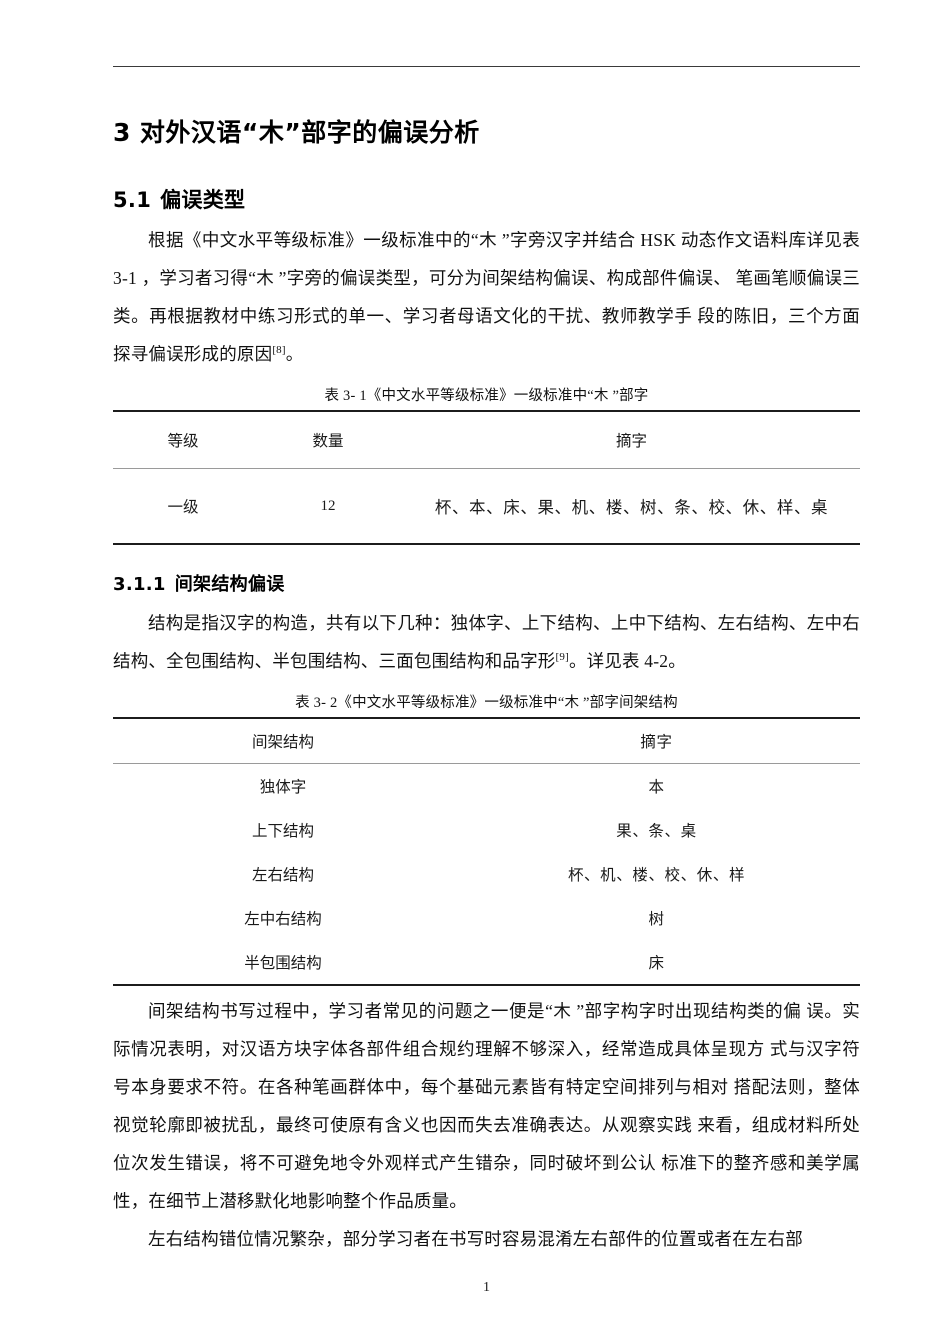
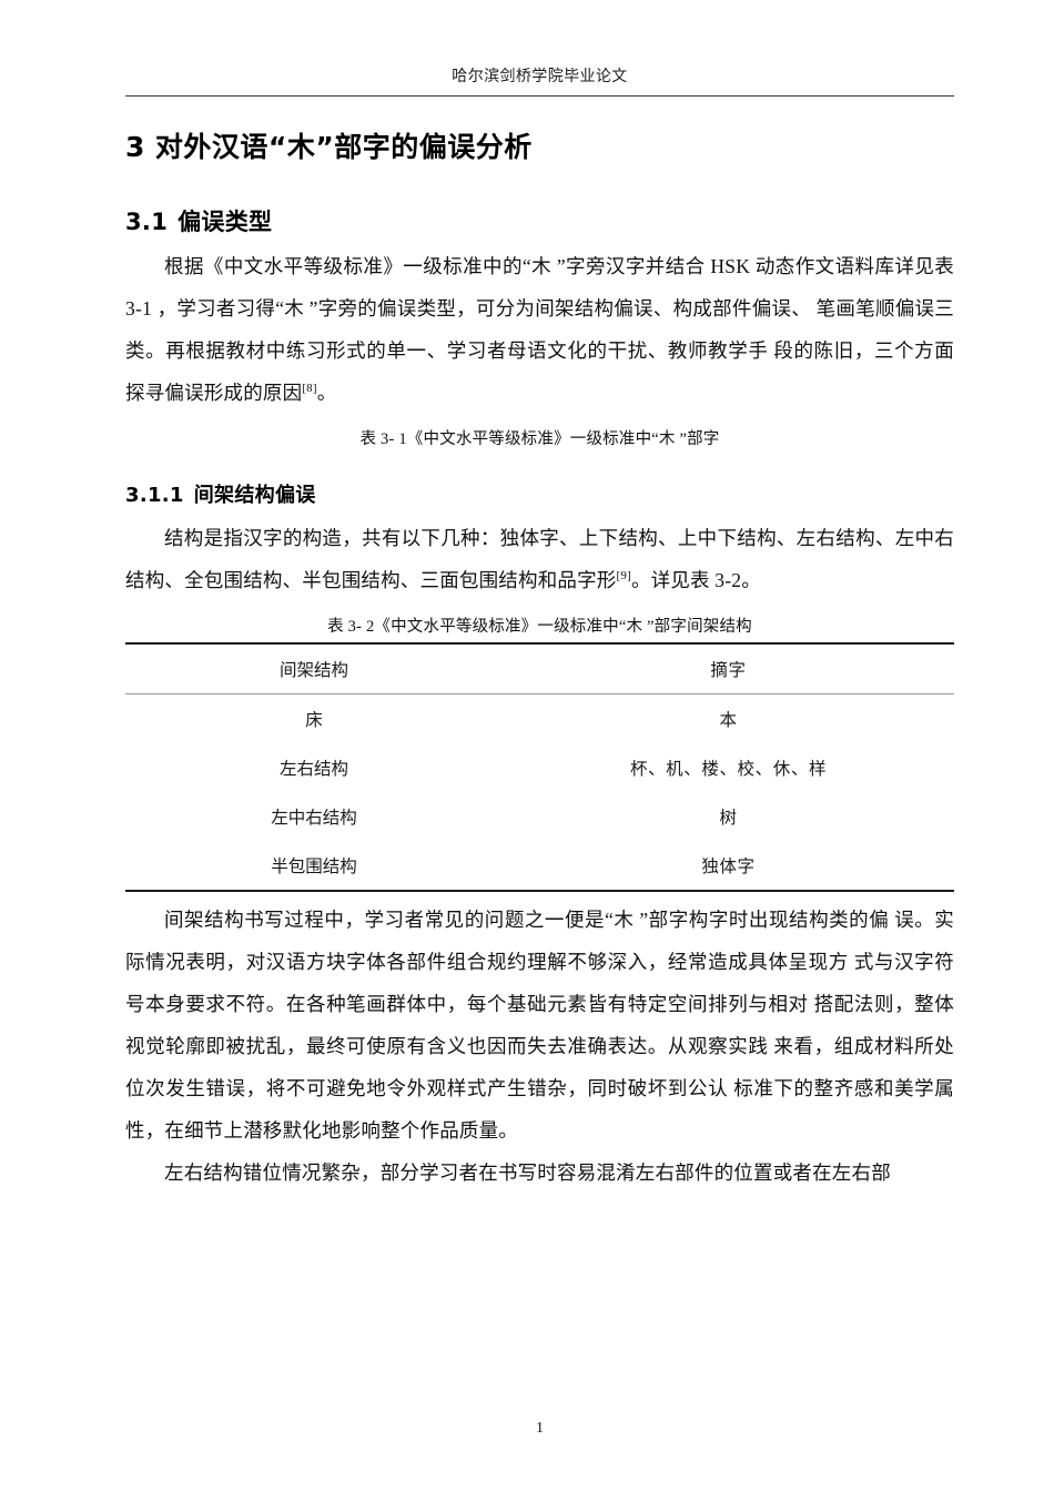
+ 哈尔滨剑桥学院毕业论文
  3 对外汉语“木”部字的偏误分析
- 5.1 偏误类型
+ 3.1 偏误类型
  根据《中文水平等级标准》一级标准中的“木 ”字旁汉字并结合 HSK 动态作文语料库详见表 3-1 ，学习者习得“木 ”字旁的偏误类型，可分为间架结构偏误、构成部件偏误、 笔画笔顺偏误三类。再根据教材中练习形式的单一、学习者母语文化的干扰、教师教学手 段的陈旧，三个方面探寻偏误形成的原因[8]。
  表 3- 1《中文水平等级标准》一级标准中“木 ”部字
- 等级	数量	摘字
- 一级	12	杯、本、床、果、机、楼、树、条、校、休、样、桌
  3.1.1 间架结构偏误
- 结构是指汉字的构造，共有以下几种：独体字、上下结构、上中下结构、左右结构、左中右结构、全包围结构、半包围结构、三面包围结构和品字形[9]。详见表 4-2。
+ 结构是指汉字的构造，共有以下几种：独体字、上下结构、上中下结构、左右结构、左中右结构、全包围结构、半包围结构、三面包围结构和品字形[9]。详见表 3-2。
  表 3- 2《中文水平等级标准》一级标准中“木 ”部字间架结构
  间架结构	摘字
- 独体字	本
+ 床	本
- 上下结构	果、条、桌
  左右结构	杯、机、楼、校、休、样
  左中右结构	树
- 半包围结构	床
+ 半包围结构	独体字
  间架结构书写过程中，学习者常见的问题之一便是“木 ”部字构字时出现结构类的偏 误。实际情况表明，对汉语方块字体各部件组合规约理解不够深入，经常造成具体呈现方 式与汉字符号本身要求不符。在各种笔画群体中，每个基础元素皆有特定空间排列与相对 搭配法则，整体视觉轮廓即被扰乱，最终可使原有含义也因而失去准确表达。从观察实践 来看，组成材料所处位次发生错误，将不可避免地令外观样式产生错杂，同时破坏到公认 标准下的整齐感和美学属性，在细节上潜移默化地影响整个作品质量。
  左右结构错位情况繁杂，部分学习者在书写时容易混淆左右部件的位置或者在左右部
  1
